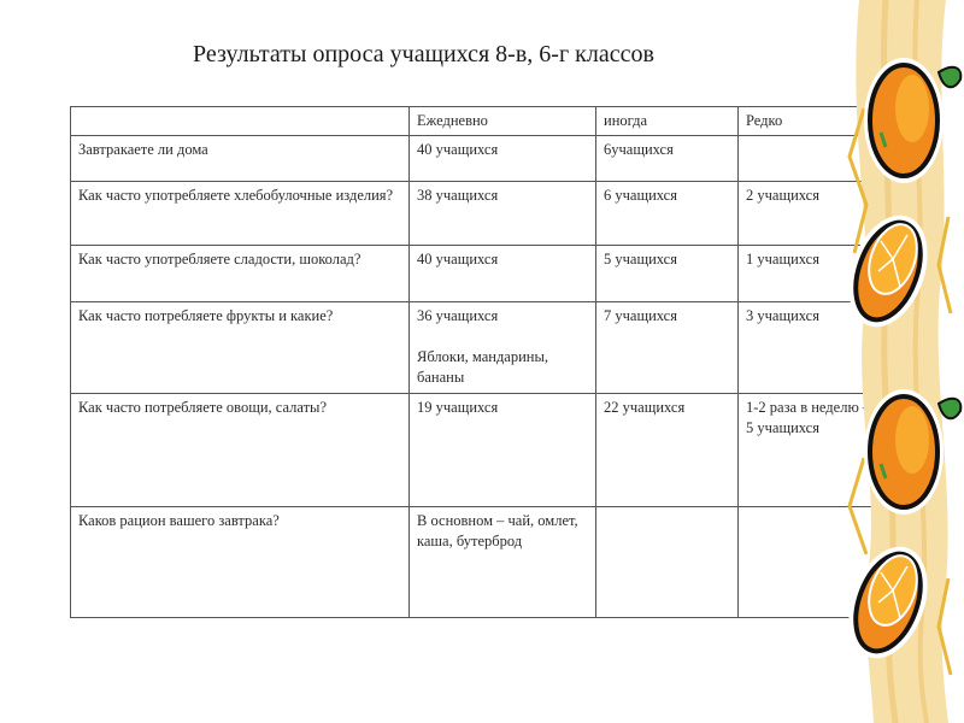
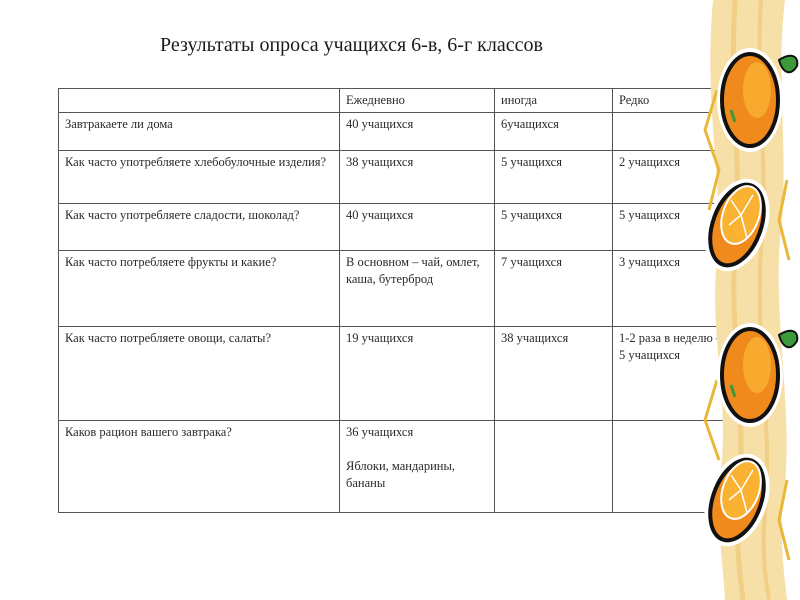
- Результаты опроса учащихся 8-в, 6-г классов
+ Результаты опроса учащихся 6-в, 6-г классов
  	Ежедневно	иногда	Редко
  Завтракаете ли дома	40 учащихся	6учащихся
- Как часто употребляете хлебобулочные изделия?	38 учащихся	6 учащихся	2 учащихся
+ Как часто употребляете хлебобулочные изделия?	38 учащихся	5 учащихся	2 учащихся
- Как часто употребляете сладости, шоколад?	40 учащихся	5 учащихся	1 учащихся
+ Как часто употребляете сладости, шоколад?	40 учащихся	5 учащихся	5 учащихся
- Как часто потребляете фрукты и какие?	36 учащихся Яблоки, мандарины, бананы	7 учащихся	3 учащихся
+ Как часто потребляете фрукты и какие?	В основном – чай, омлет, каша, бутерброд	7 учащихся	3 учащихся
- Как часто потребляете овощи, салаты?	19 учащихся	22 учащихся	1-2 раза в неделю 5 учащихся
+ Как часто потребляете овощи, салаты?	19 учащихся	38 учащихся	1-2 раза в неделю 5 учащихся
- Каков рацион вашего завтрака?	В основном – чай, омлет, каша, бутерброд
+ Каков рацион вашего завтрака?	36 учащихся Яблоки, мандарины, бананы
